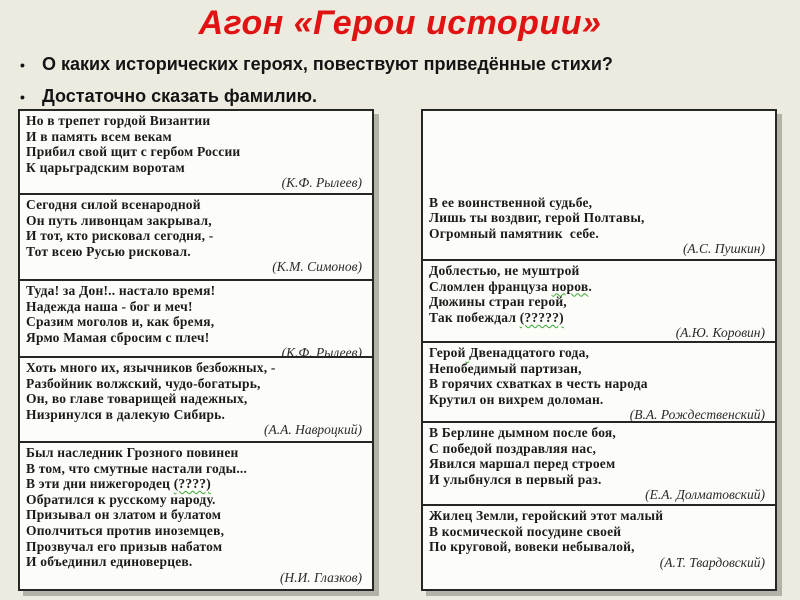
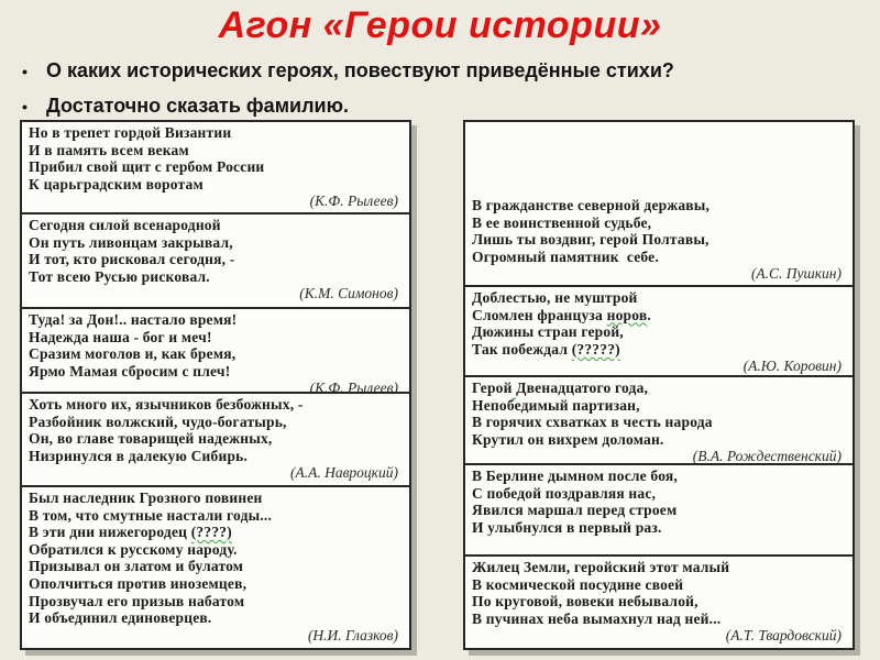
  Агон «Герои истории»
  •
  О каких исторических героях, повествуют приведённые стихи?
  •
  Достаточно сказать фамилию.
  Но в трепет гордой Византии
  И в память всем векам
  Прибил свой щит с гербом России
  К царьградским воротам
  (К.Ф. Рылеев)
  Сегодня силой всенародной
  Он путь ливонцам закрывал,
  И тот, кто рисковал сегодня, -
  Тот всею Русью рисковал.
  (К.М. Симонов)
  Туда! за Дон!.. настало время!
  Надежда наша - бог и меч!
  Сразим моголов и, как бремя,
  Ярмо Мамая сбросим с плеч!
  (К.Ф. Рылеев)
  Хоть много их, язычников безбожных, -
  Разбойник волжский, чудо-богатырь,
  Он, во главе товарищей надежных,
  Низринулся в далекую Сибирь.
  (А.А. Навроцкий)
  Был наследник Грозного повинен
  В том, что смутные настали годы...
  В эти дни нижегородец (????)
  Обратился к русскому народу.
  Призывал он златом и булатом
  Ополчиться против иноземцев,
  Прозвучал его призыв набатом
  И объединил единоверцев.
  (Н.И. Глазков)
+ В гражданстве северной державы,
  В ее воинственной судьбе,
  Лишь ты воздвиг, герой Полтавы,
  Огромный памятник себе.
  (А.С. Пушкин)
  Доблестью, не муштрой
  Сломлен француза норов.
  Дюжины стран герой,
  Так побеждал (?????)
  (А.Ю. Коровин)
  Герой Двенадцатого года,
  Непобедимый партизан,
  В горячих схватках в честь народа
  Крутил он вихрем доломан.
  (В.А. Рождественский)
  В Берлине дымном после боя,
  С победой поздравляя нас,
  Явился маршал перед строем
  И улыбнулся в первый раз.
- (Е.А. Долматовский)
  Жилец Земли, геройский этот малый
  В космической посудине своей
  По круговой, вовеки небывалой,
+ В пучинах неба вымахнул над ней...
  (А.Т. Твардовский)
